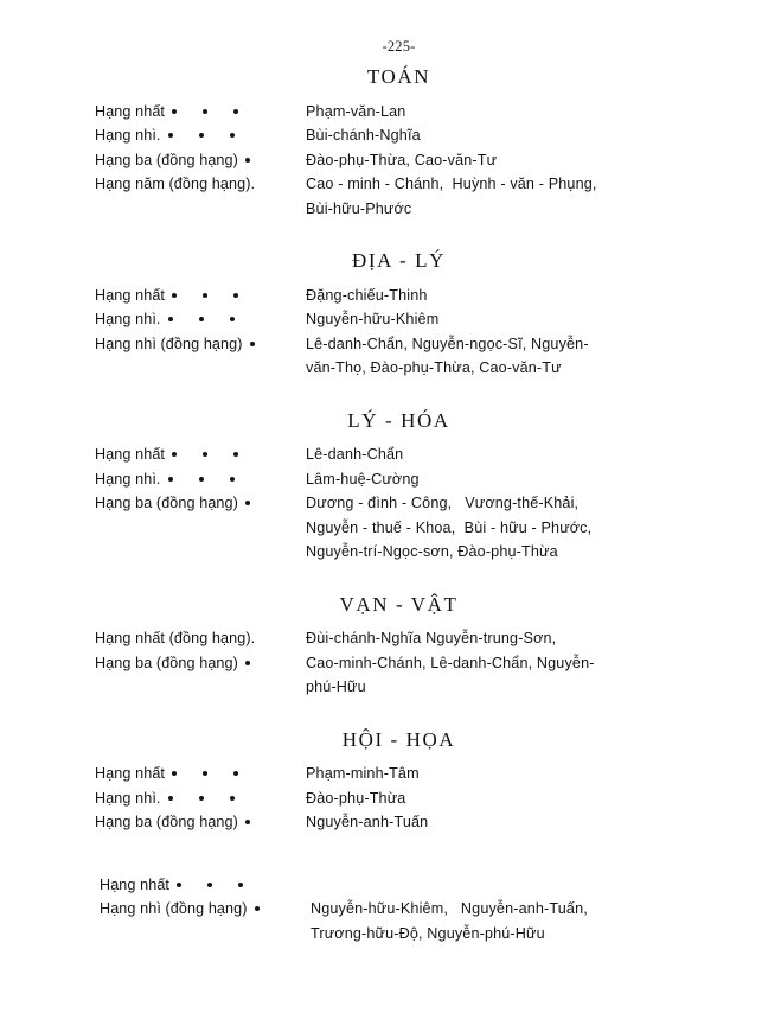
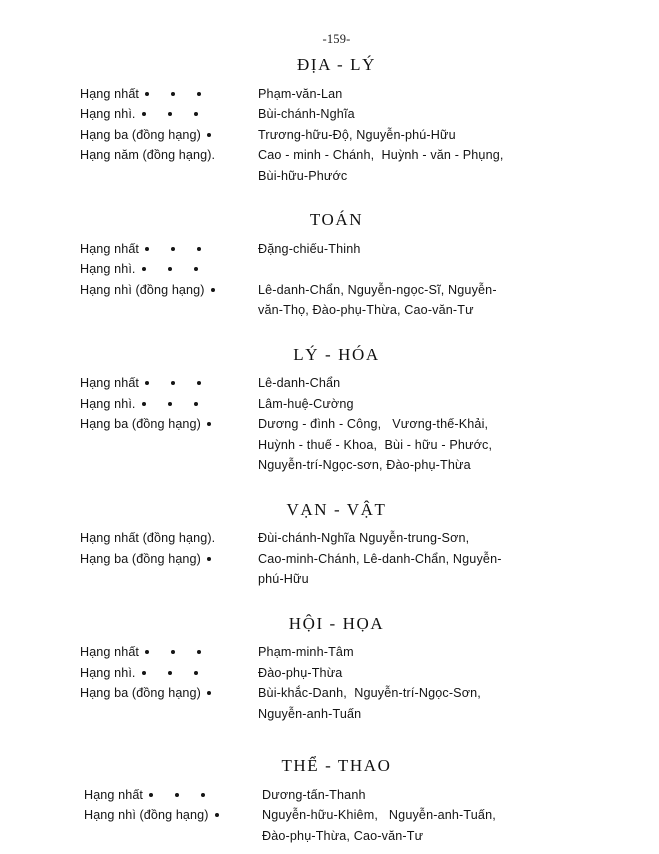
- -225-
+ -159-
- TOÁN
+ ĐỊA - LÝ
  Hạng nhất
  Phạm-văn-Lan
  Hạng nhì.
  Bùi-chánh-Nghĩa
  Hạng ba (đồng hạng)
- Đào-phụ-Thừa, Cao-văn-Tư
+ Trương-hữu-Độ, Nguyễn-phú-Hữu
  Hạng năm (đồng hạng).
  Cao - minh - Chánh, Huỳnh - văn - Phụng,
  Bùi-hữu-Phước
- ĐỊA - LÝ
+ TOÁN
  Hạng nhất
  Đặng-chiếu-Thinh
  Hạng nhì.
- Nguyễn-hữu-Khiêm
  Hạng nhì (đồng hạng)
  Lê-danh-Chẩn, Nguyễn-ngọc-Sĩ, Nguyễn-
  văn-Thọ, Đào-phụ-Thừa, Cao-văn-Tư
  LÝ - HÓA
  Hạng nhất
  Lê-danh-Chẩn
  Hạng nhì.
  Lâm-huệ-Cường
  Hạng ba (đồng hạng)
  Dương - đình - Công, Vương-thế-Khải,
- Nguyễn - thuế - Khoa, Bùi - hữu - Phước,
+ Huỳnh - thuế - Khoa, Bùi - hữu - Phước,
  Nguyễn-trí-Ngọc-sơn, Đào-phụ-Thừa
  VẠN - VẬT
  Hạng nhất (đồng hạng).
  Đùi-chánh-Nghĩa Nguyễn-trung-Sơn,
  Hạng ba (đồng hạng)
  Cao-minh-Chánh, Lê-danh-Chẩn, Nguyễn-
  phú-Hữu
  HỘI - HỌA
  Hạng nhất
  Phạm-minh-Tâm
  Hạng nhì.
  Đào-phụ-Thừa
  Hạng ba (đồng hạng)
+ Bùi-khắc-Danh, Nguyễn-trí-Ngọc-Sơn,
  Nguyễn-anh-Tuấn
+ THỂ - THAO
  Hạng nhất
+ Dương-tấn-Thanh
  Hạng nhì (đồng hạng)
  Nguyễn-hữu-Khiêm, Nguyễn-anh-Tuấn,
- Trương-hữu-Độ, Nguyễn-phú-Hữu
+ Đào-phụ-Thừa, Cao-văn-Tư
